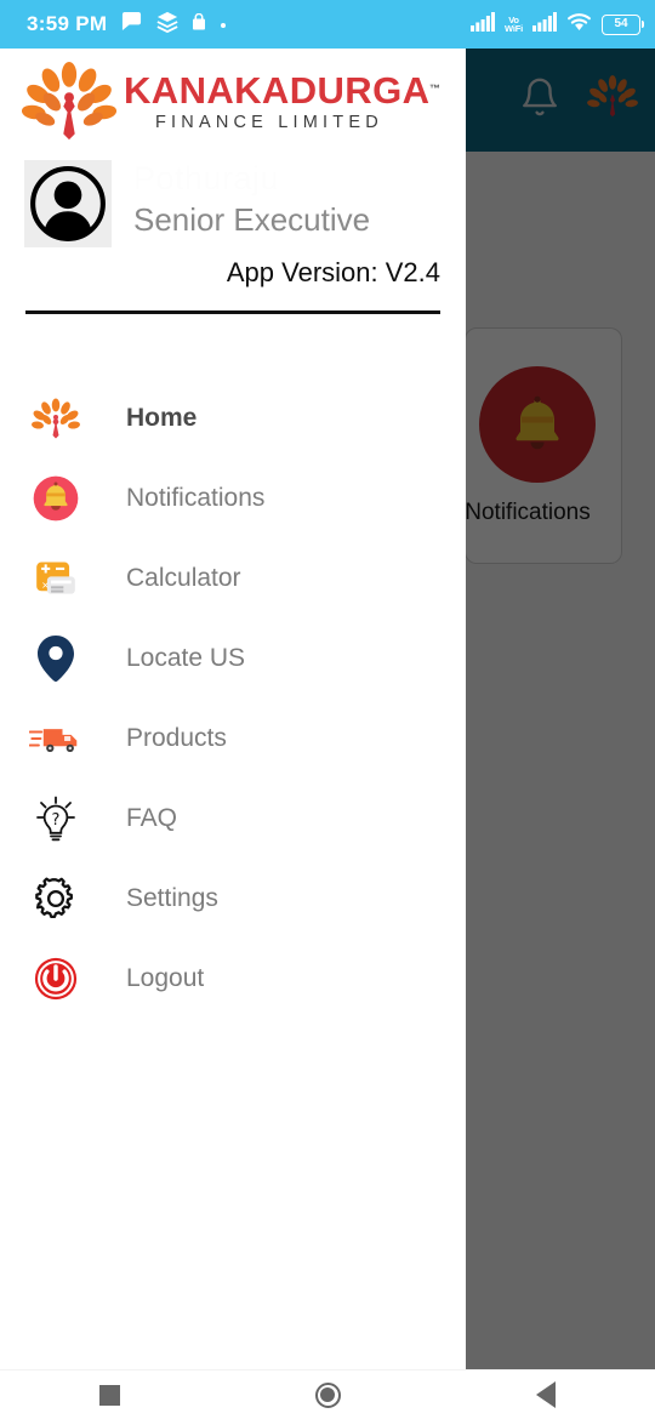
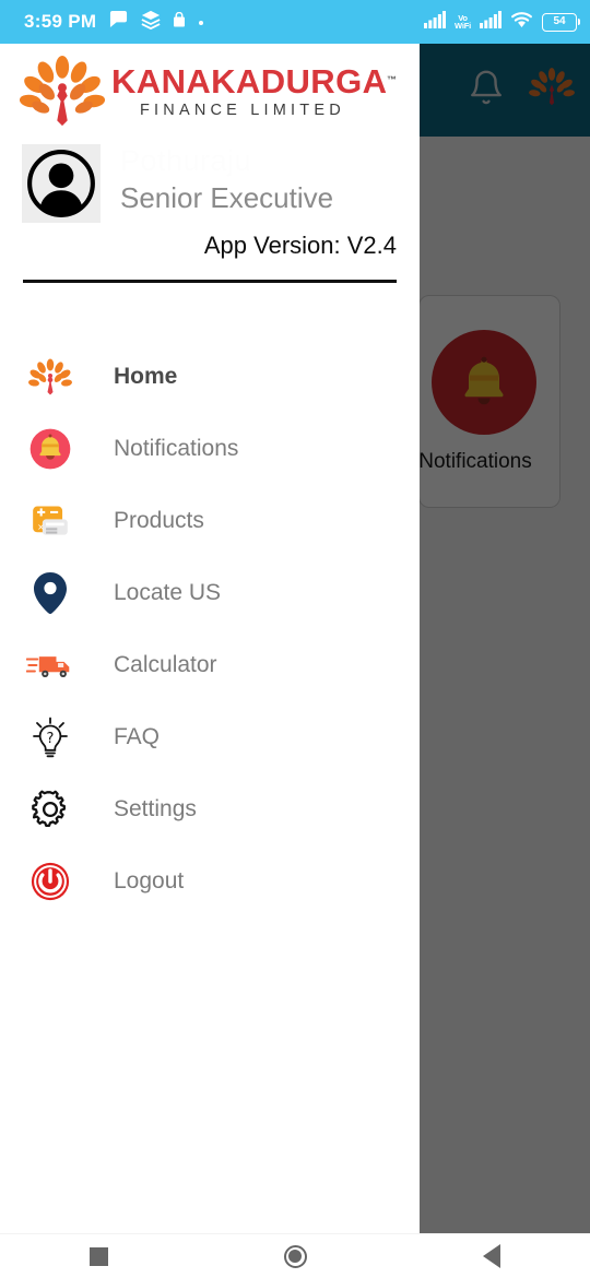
  Notifications
  KANAKADURGA
  ™
  FINANCE LIMITED
  Senior Executive
  App Version: V2.4
  Home
  Notifications
  ×
- Calculator
+ Products
  Locate US
- Products
+ Calculator
  ?
  FAQ
  Settings
  Logout
  3:59 PM
  Vo
  WiFi
  54
